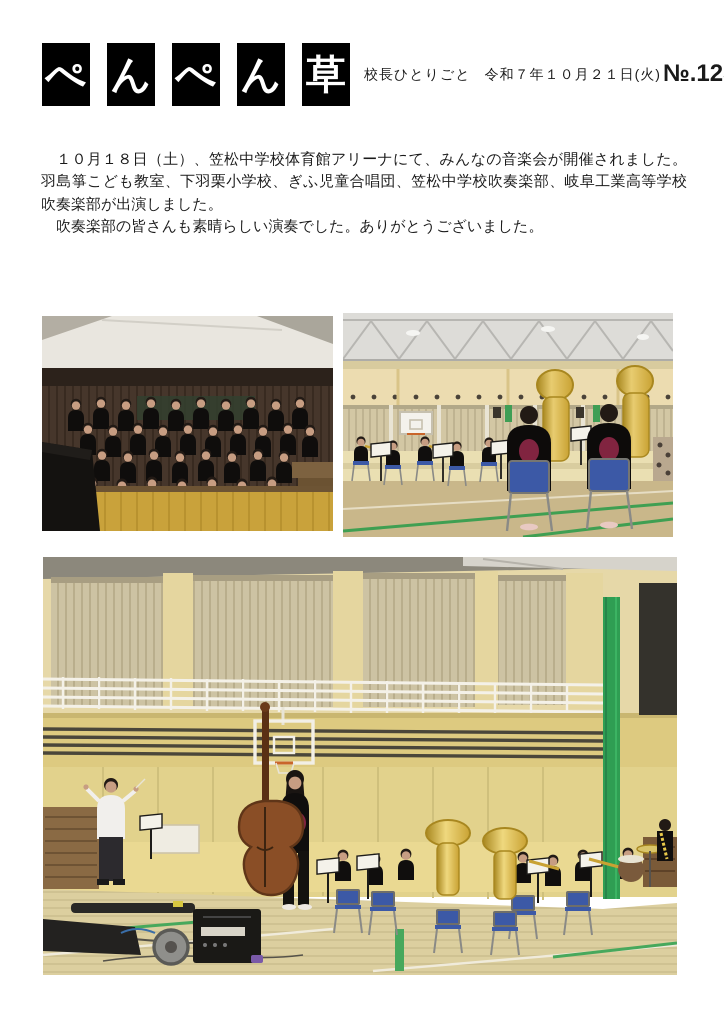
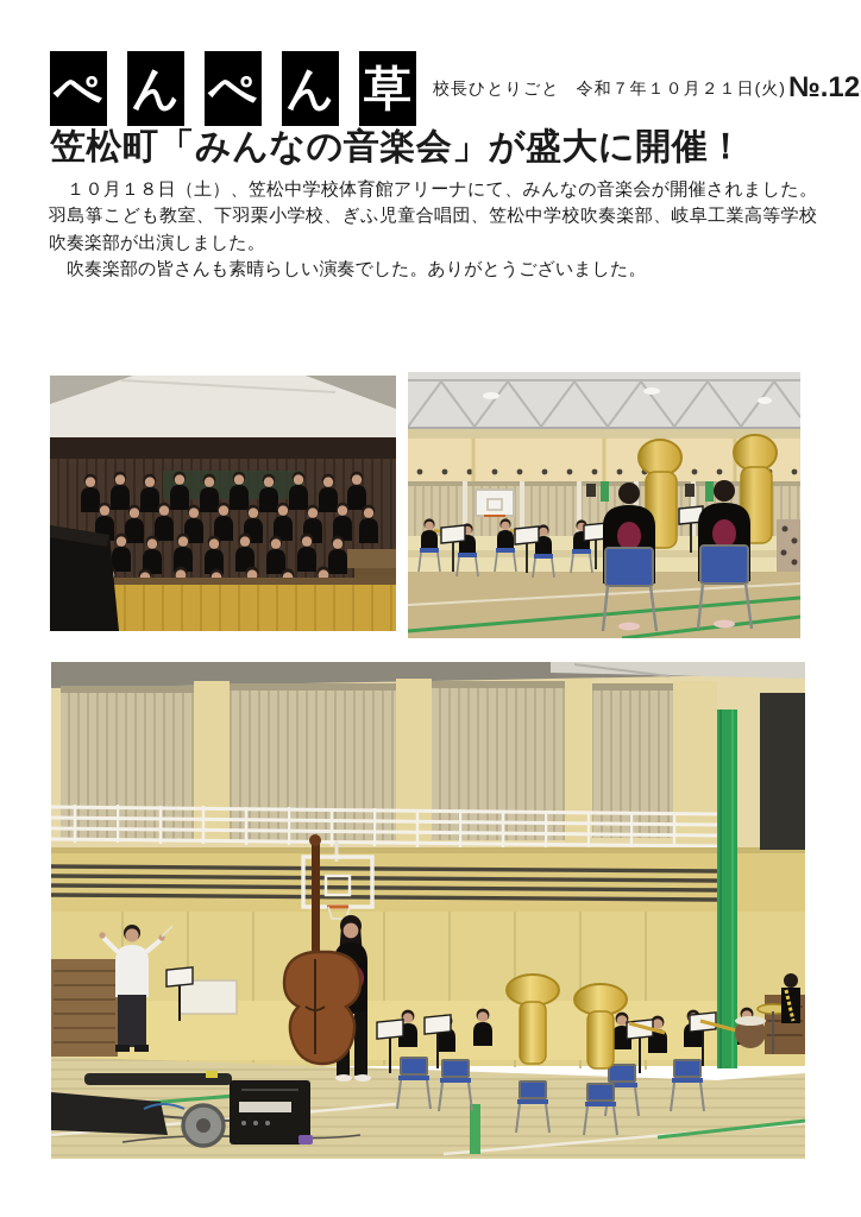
  ぺ
  ん
  ぺ
  ん
  草
  校長ひとりごと
  令和７年１０月２１日(火)
  №.12
+ 笠松町「みんなの音楽会」が盛大に開催！
  １０月１８日（土）、笠松中学校体育館アリーナにて、みんなの音楽会が開催されました。羽島箏こども教室、下羽栗小学校、ぎふ児童合唱団、笠松中学校吹奏楽部、岐阜工業高等学校吹奏楽部が出演しました。
  吹奏楽部の皆さんも素晴らしい演奏でした。ありがとうございました。
